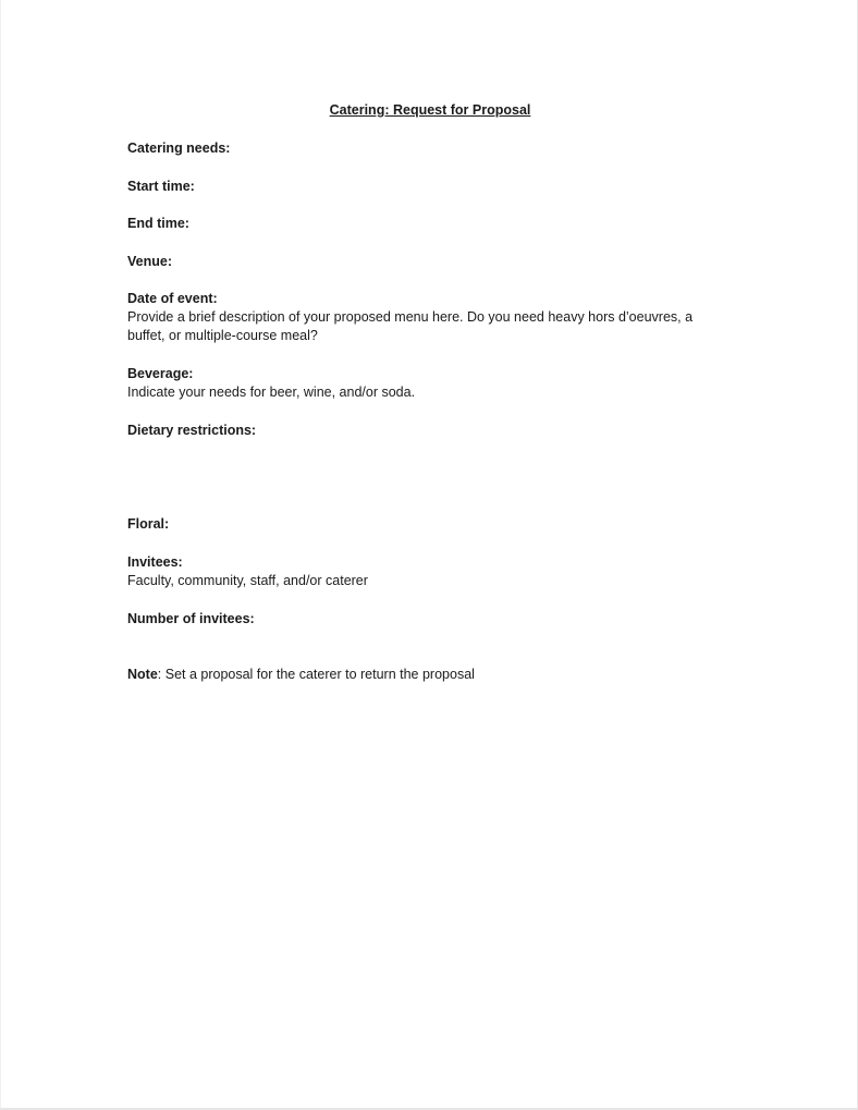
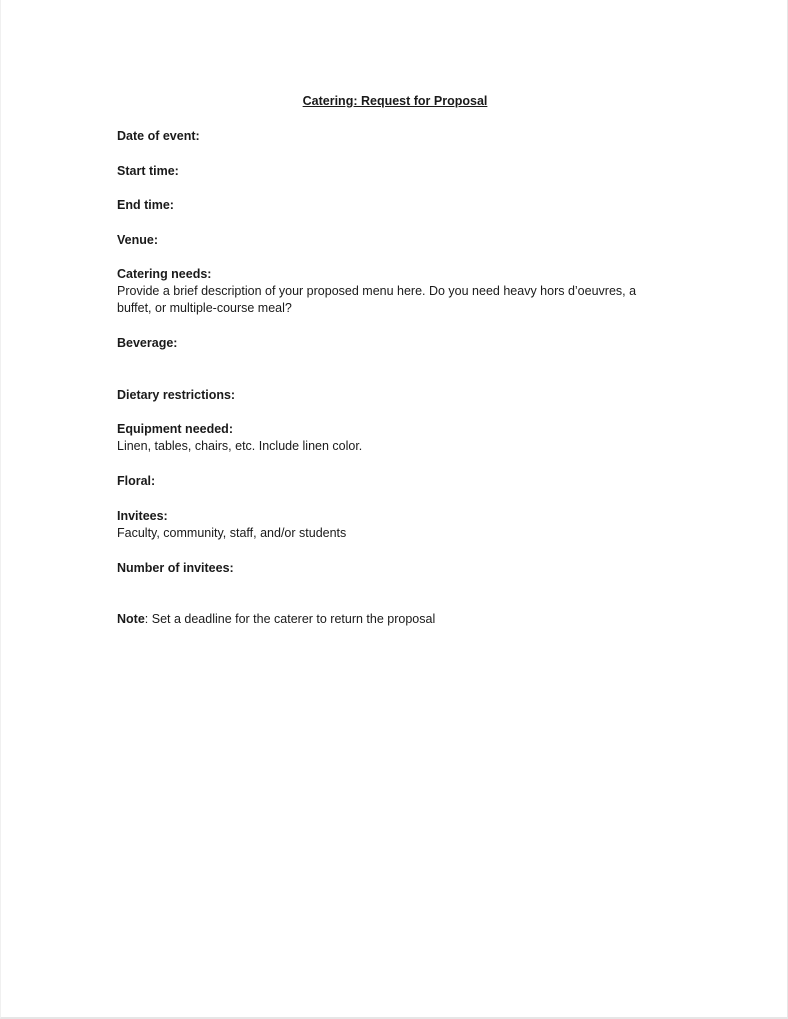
  Catering: Request for Proposal
- Catering needs:
+ Date of event:
  Start time:
  End time:
  Venue:
- Date of event:
+ Catering needs:
  Provide a brief description of your proposed menu here. Do you need heavy hors d’oeuvres, a
  buffet, or multiple-course meal?
  Beverage:
- Indicate your needs for beer, wine, and/or soda.
  Dietary restrictions:
+ Equipment needed:
+ Linen, tables, chairs, etc. Include linen color.
  Floral:
  Invitees:
- Faculty, community, staff, and/or caterer
+ Faculty, community, staff, and/or students
  Number of invitees:
- Note: Set a proposal for the caterer to return the proposal
+ Note: Set a deadline for the caterer to return the proposal
